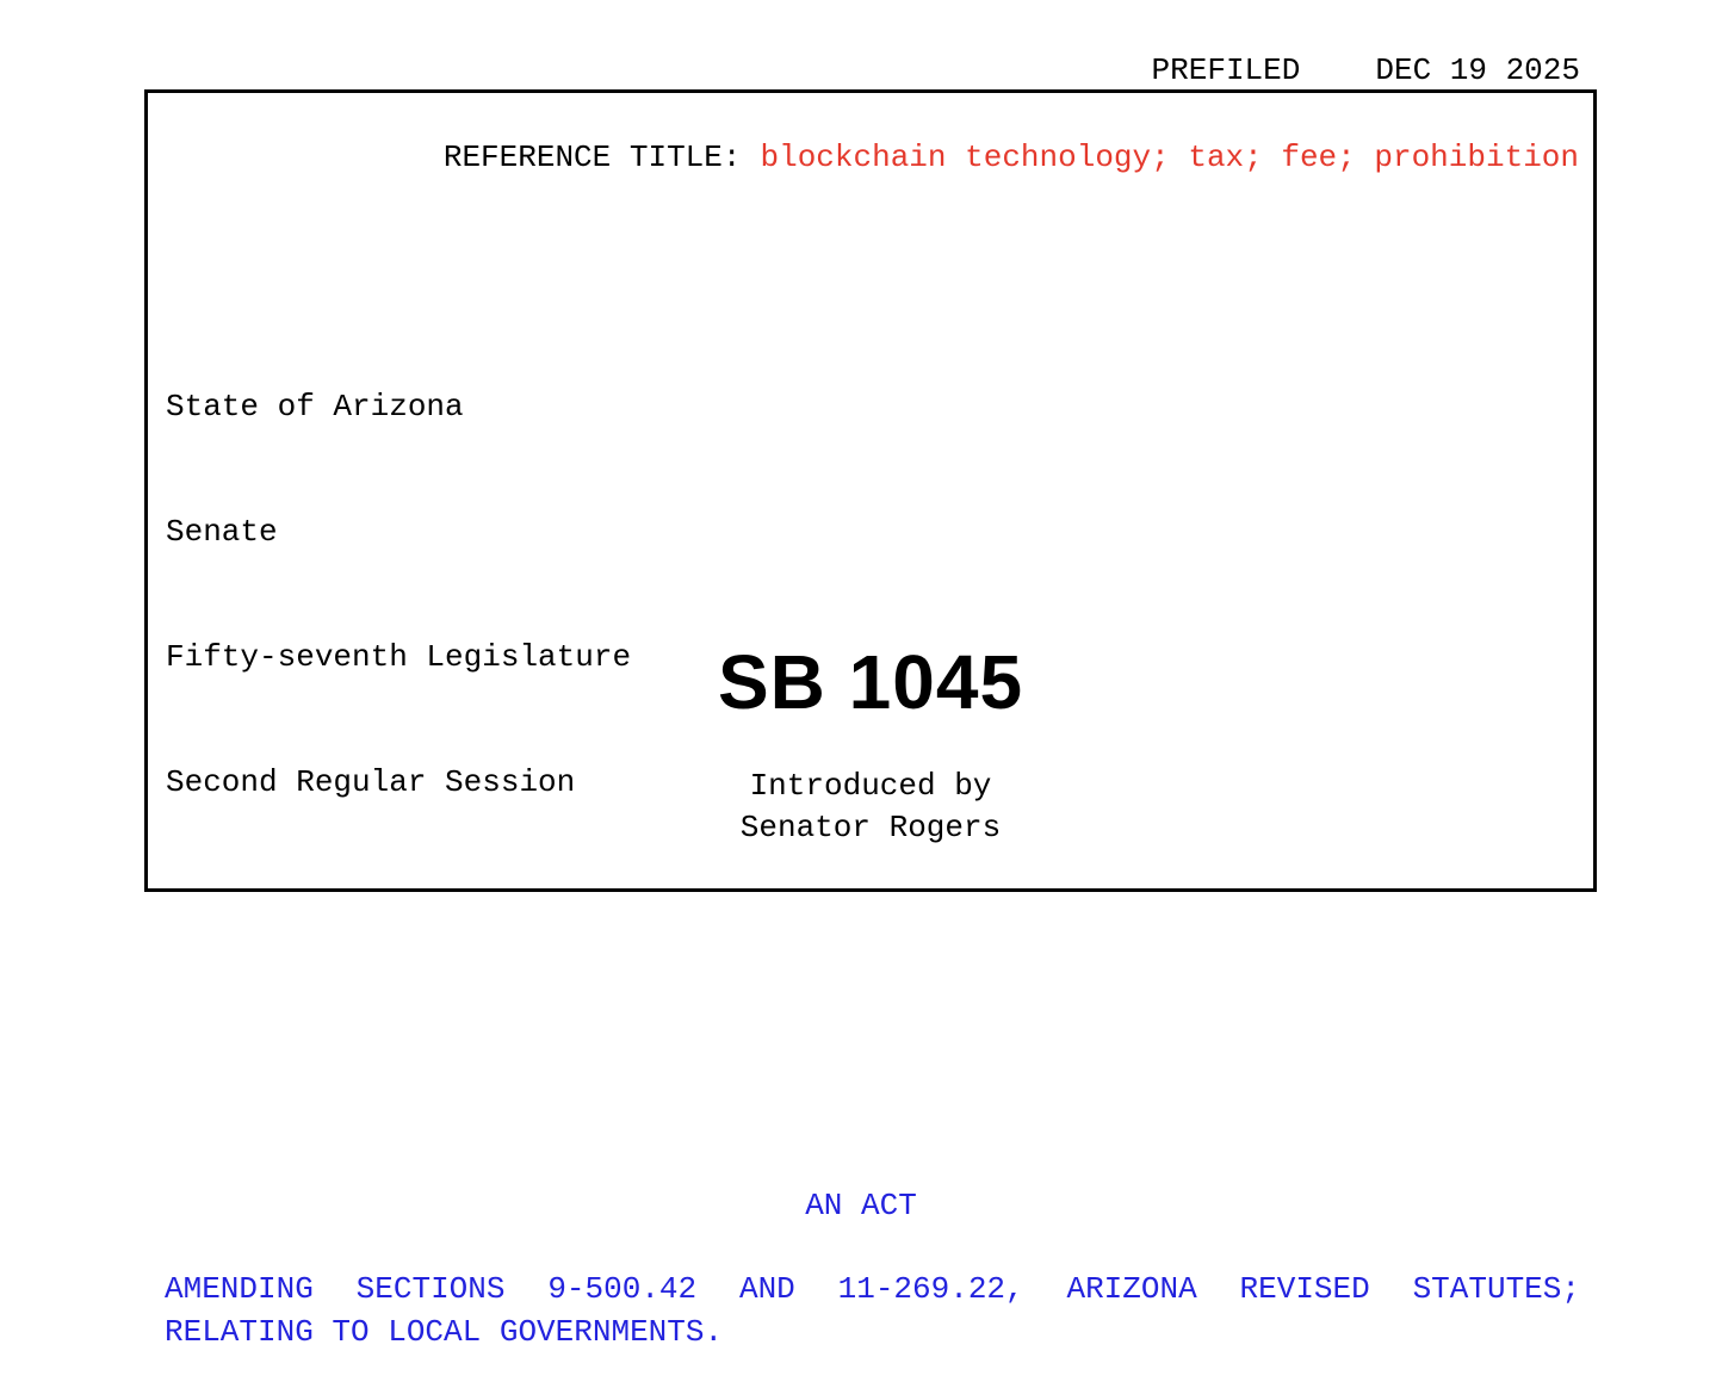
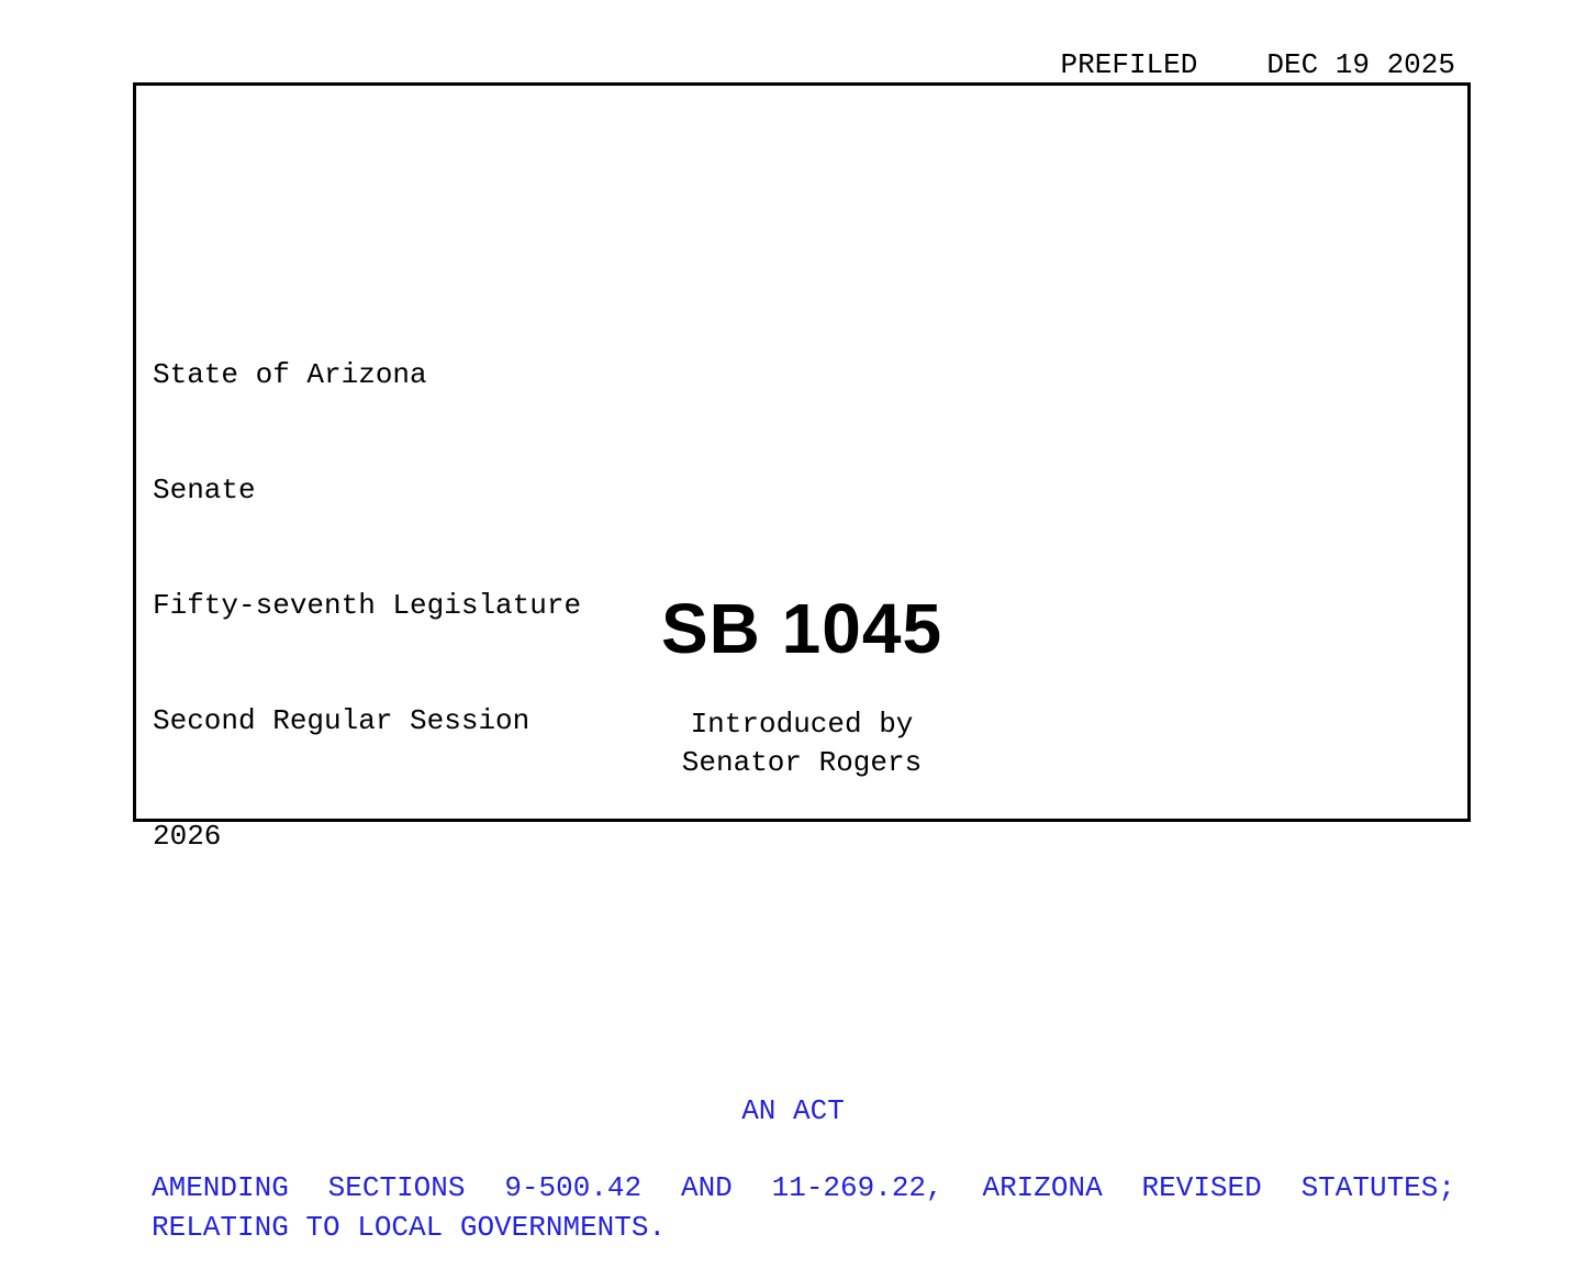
  PREFILED
  DEC 19 2025
- REFERENCE TITLE: blockchain technology; tax; fee; prohibition
  State of Arizona
  Senate
  Fifty-seventh Legislature
  Second Regular Session
+ 2026
  SB 1045
  Introduced by
  Senator Rogers
  AN ACT
  AMENDING
  SECTIONS
  9-500.42
  AND
  11-269.22,
  ARIZONA
  REVISED
  STATUTES;
  RELATING TO LOCAL GOVERNMENTS.
